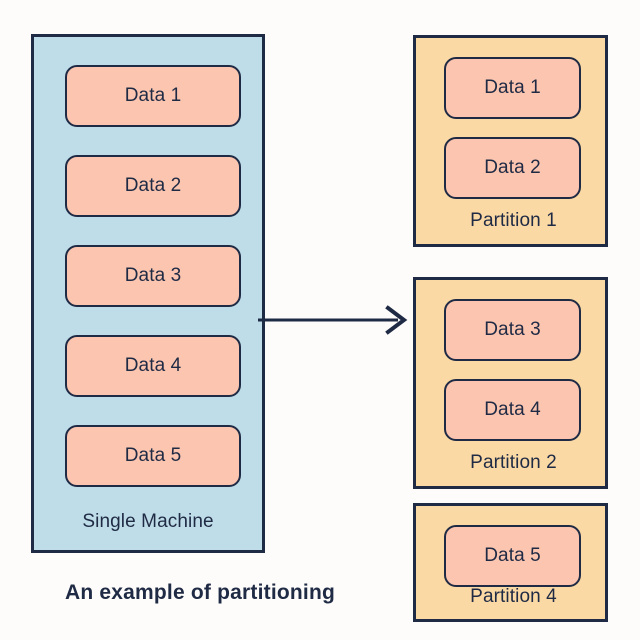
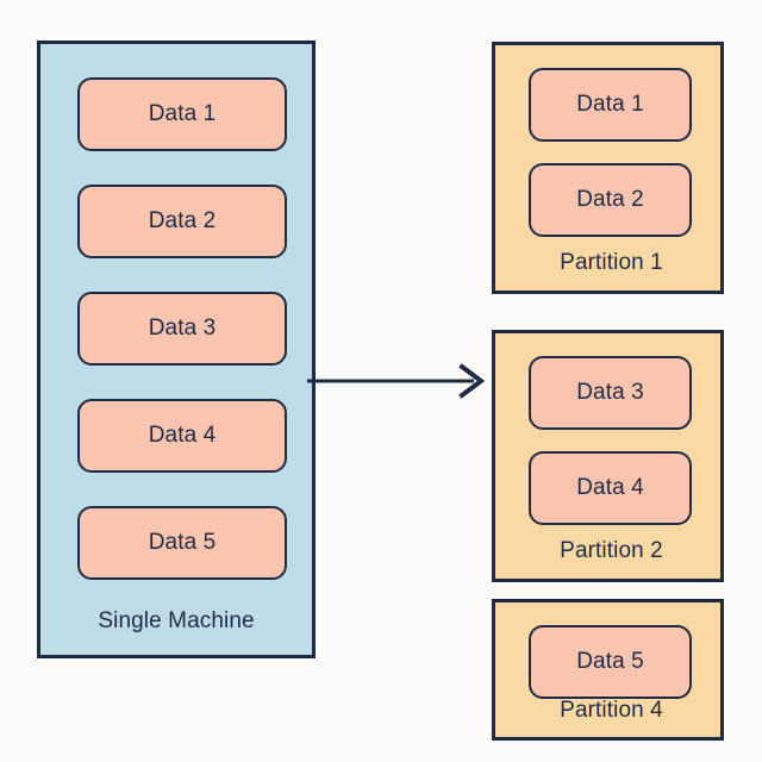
  Data 1
  Data 2
  Data 3
  Data 4
  Data 5
  Single Machine
  Data 1
  Data 2
  Partition 1
  Data 3
  Data 4
  Partition 2
  Data 5
  Partition 4
- An example of partitioning
